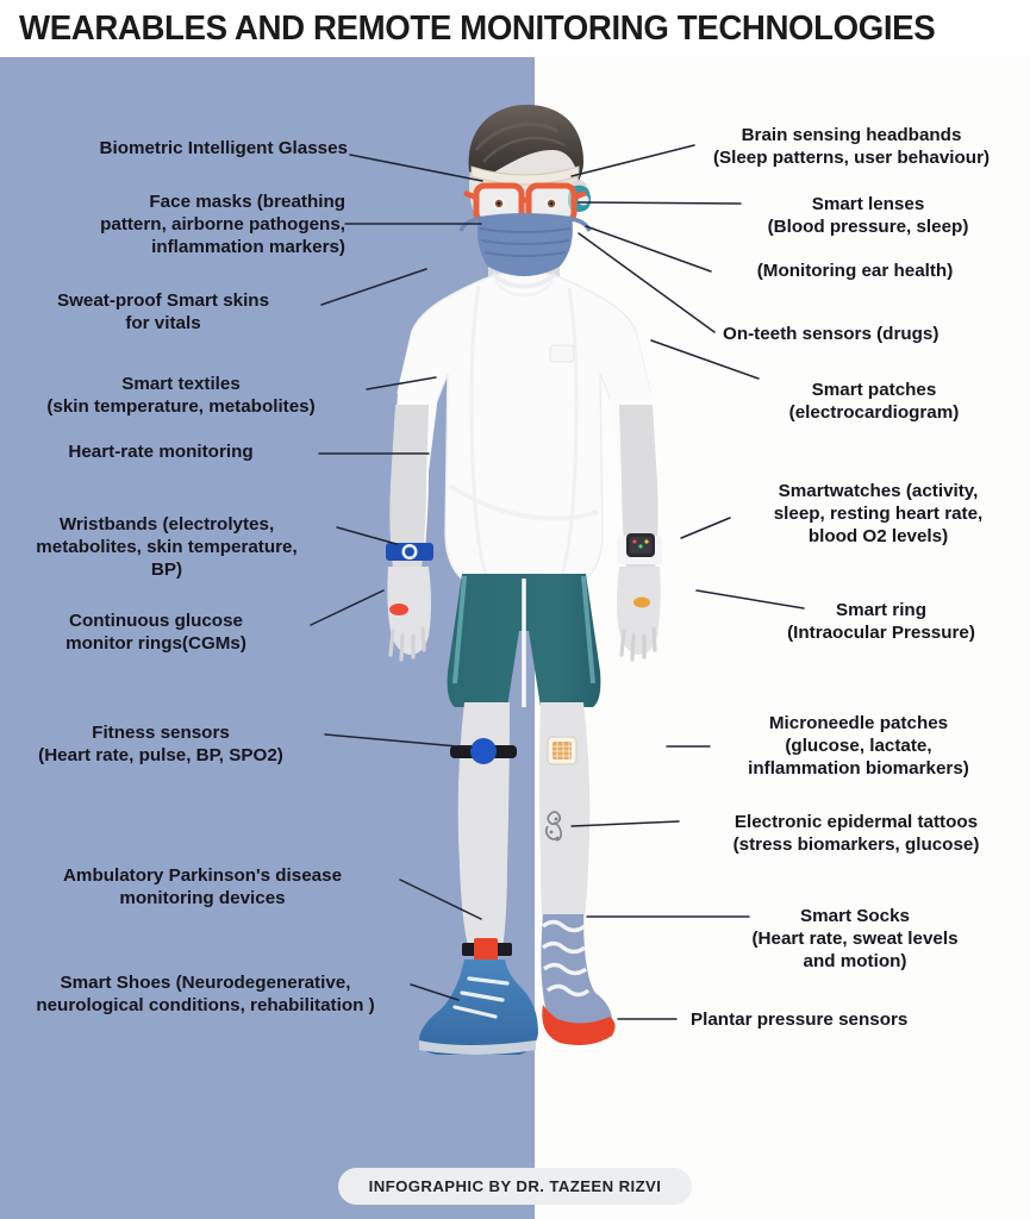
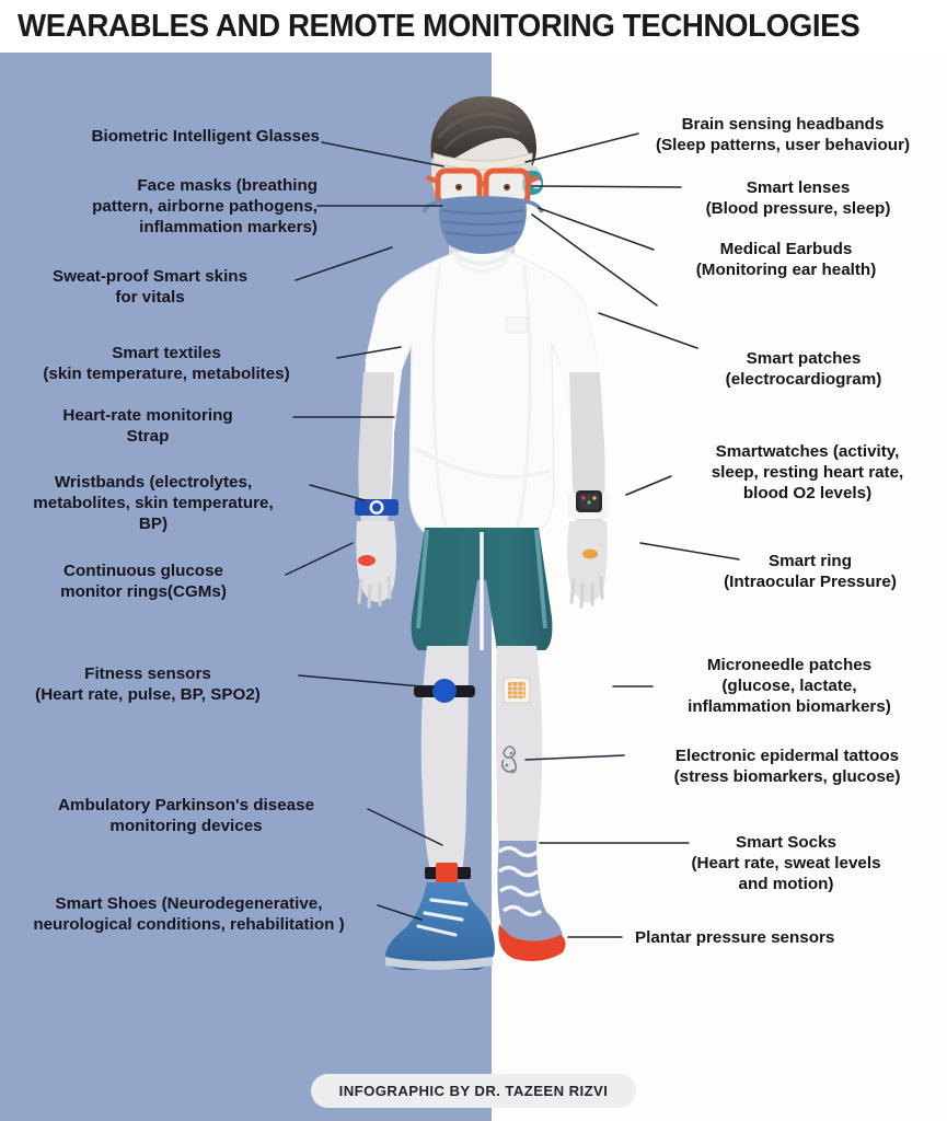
  WEARABLES AND REMOTE MONITORING TECHNOLOGIES
  Biometric Intelligent Glasses
  Face masks (breathing
  pattern, airborne pathogens,
  inflammation markers)
  Sweat-proof Smart skins
  for vitals
  Smart textiles
  (skin temperature, metabolites)
  Heart-rate monitoring
+ Strap
  Wristbands (electrolytes,
  metabolites, skin temperature,
  BP)
  Continuous glucose
  monitor rings(CGMs)
  Fitness sensors
  (Heart rate, pulse, BP, SPO2)
  Ambulatory Parkinson's disease
  monitoring devices
  Smart Shoes (Neurodegenerative,
  neurological conditions, rehabilitation )
  Brain sensing headbands
  (Sleep patterns, user behaviour)
  Smart lenses
  (Blood pressure, sleep)
+ Medical Earbuds
  (Monitoring ear health)
- On-teeth sensors (drugs)
  Smart patches
  (electrocardiogram)
  Smartwatches (activity,
  sleep, resting heart rate,
  blood O2 levels)
  Smart ring
  (Intraocular Pressure)
  Microneedle patches
  (glucose, lactate,
  inflammation biomarkers)
  Electronic epidermal tattoos
  (stress biomarkers, glucose)
  Smart Socks
  (Heart rate, sweat levels
  and motion)
  Plantar pressure sensors
  INFOGRAPHIC BY DR. TAZEEN RIZVI
